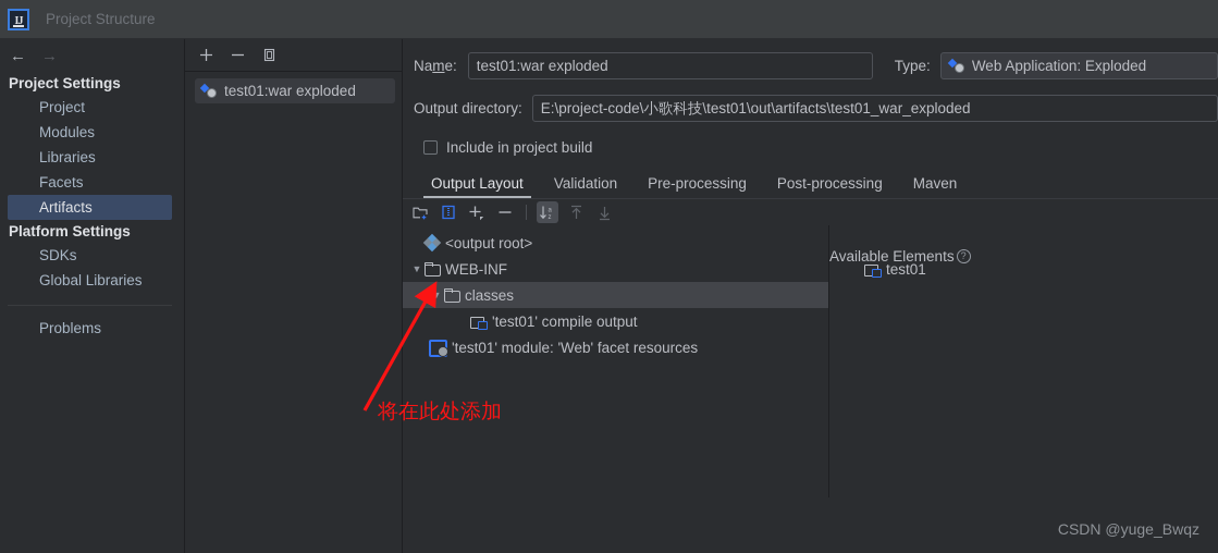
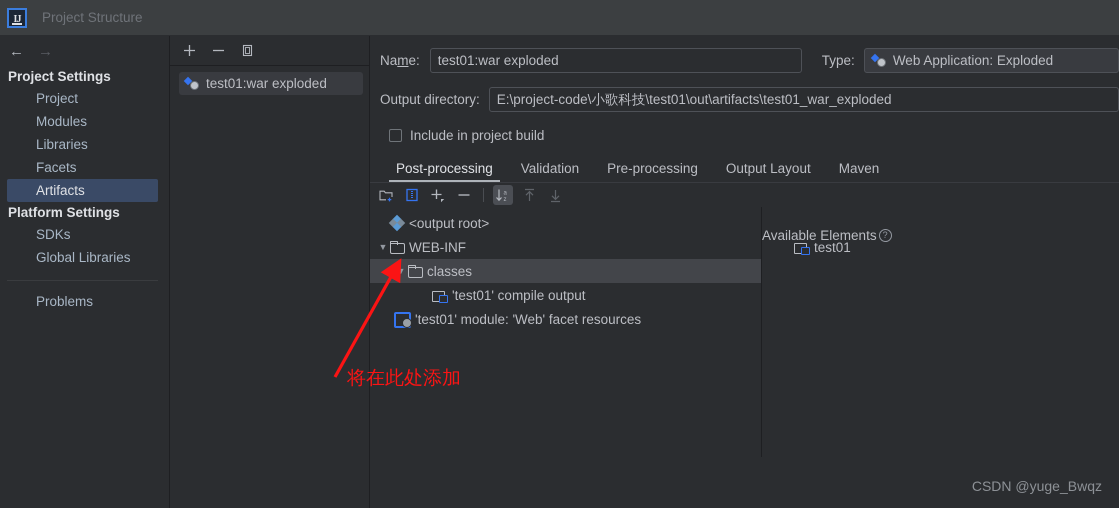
  IJ
  Project Structure
  ←
  →
  Project Settings
  Project
  Modules
  Libraries
  Facets
  Artifacts
  Platform Settings
  SDKs
  Global Libraries
  Problems
  test01:war exploded
  Name:
  test01:war exploded
  Type:
  Web Application: Exploded
  Output directory:
  E:\project-code\小歌科技\test01\out\artifacts\test01_war_exploded
  Include in project build
- Output Layout
+ Post-processing
  Validation
  Pre-processing
- Post-processing
+ Output Layout
  Maven
  Available Elements
  ?
  <output root>
  ▼
  WEB-INF
  ▼
  classes
  'test01' compile output
  'test01' module: 'Web' facet resources
  test01
  将在此处添加
  CSDN @yuge_Bwqz
